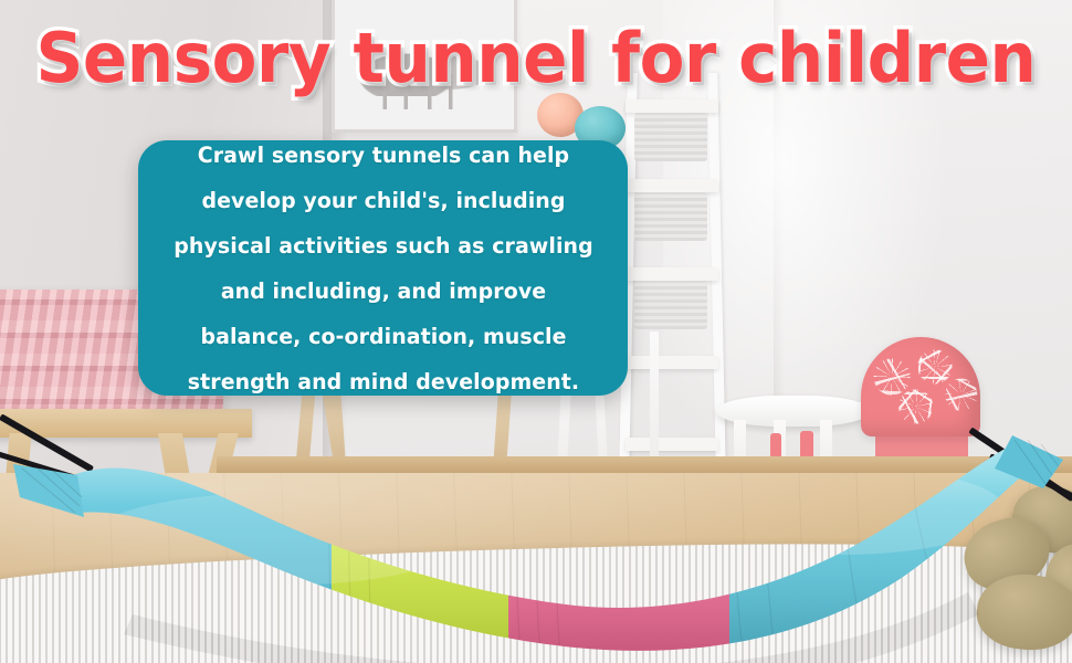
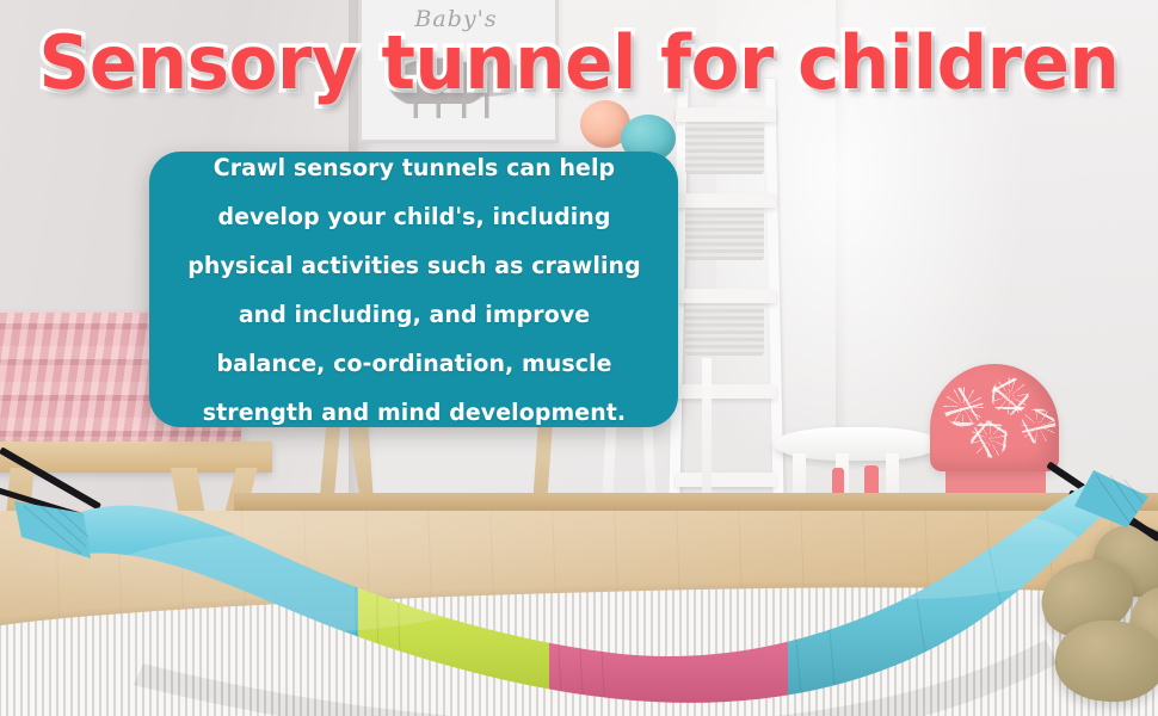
+ Baby's
  Sensory tunnel for children
  Crawl sensory tunnels can help develop your child's, including physical activities such as crawling and including, and improve balance, co-ordination, muscle strength and mind development.
